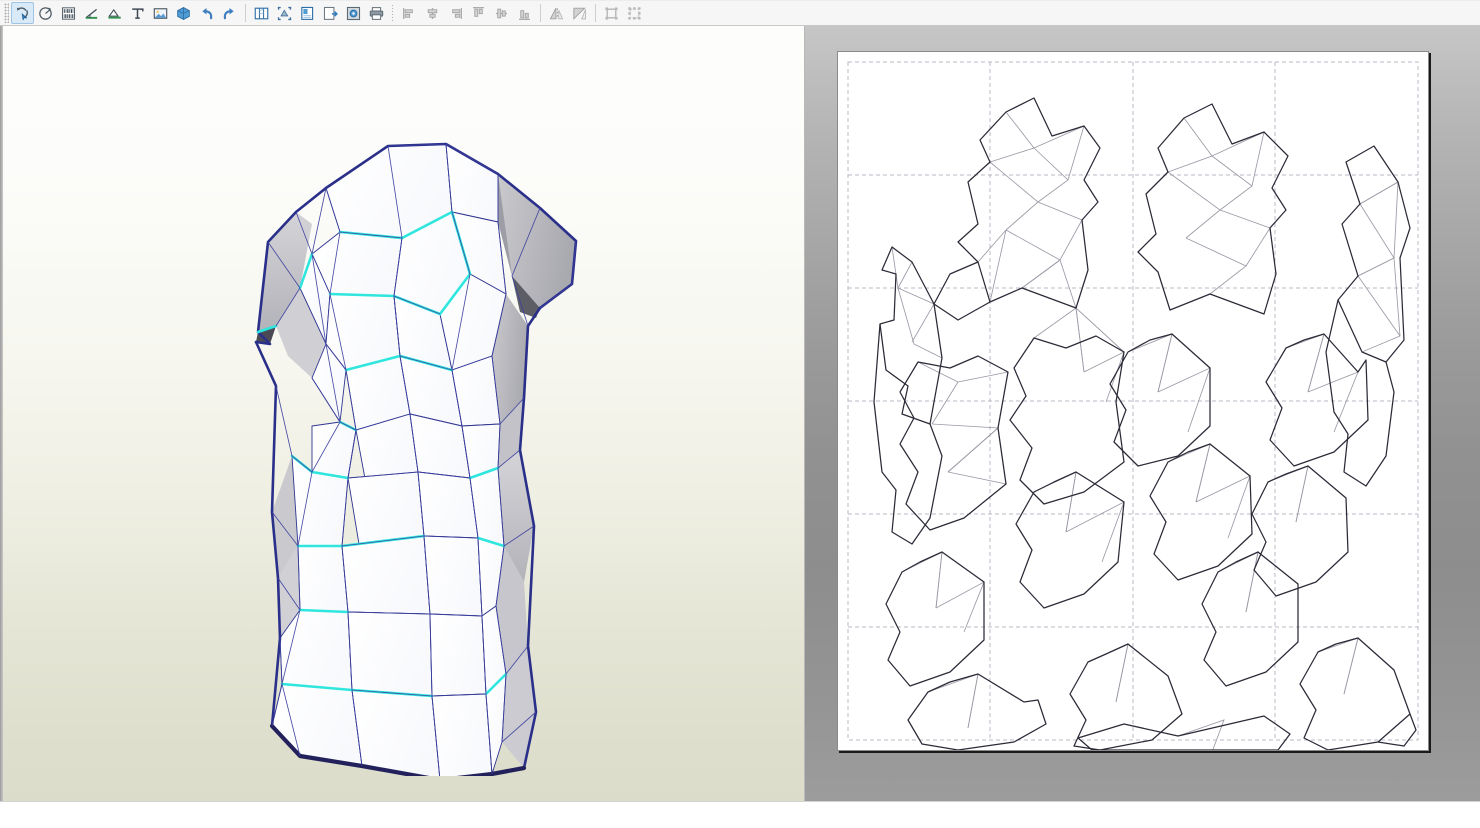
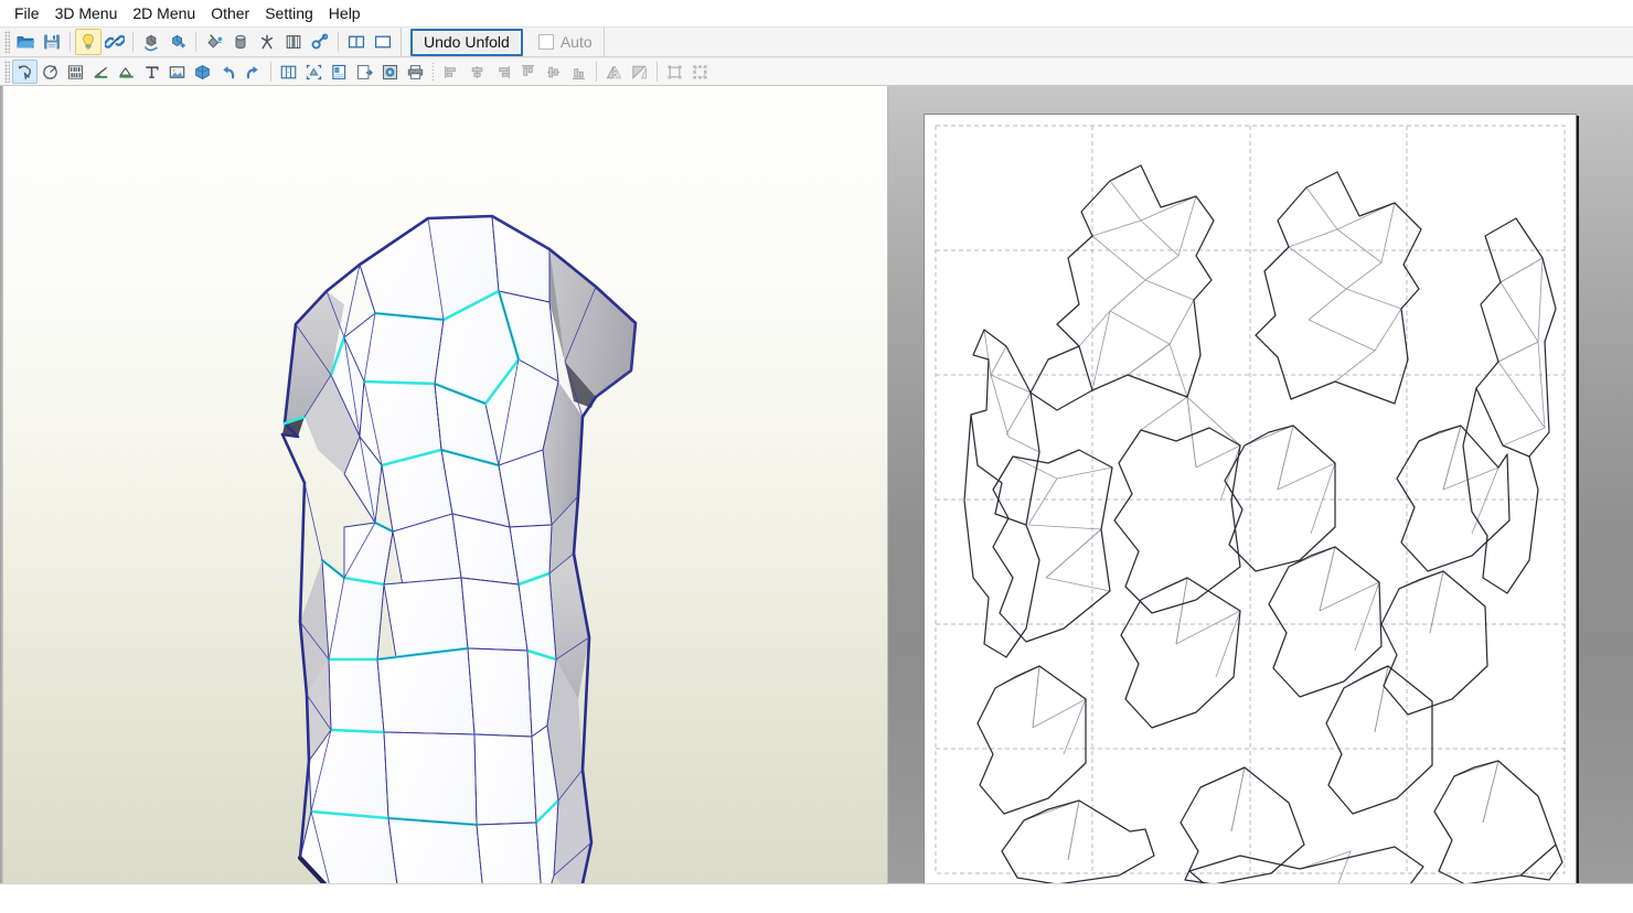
+ File
+ 3D Menu
+ 2D Menu
+ Other
+ Setting
+ Help
+ Undo Unfold
+ Auto
